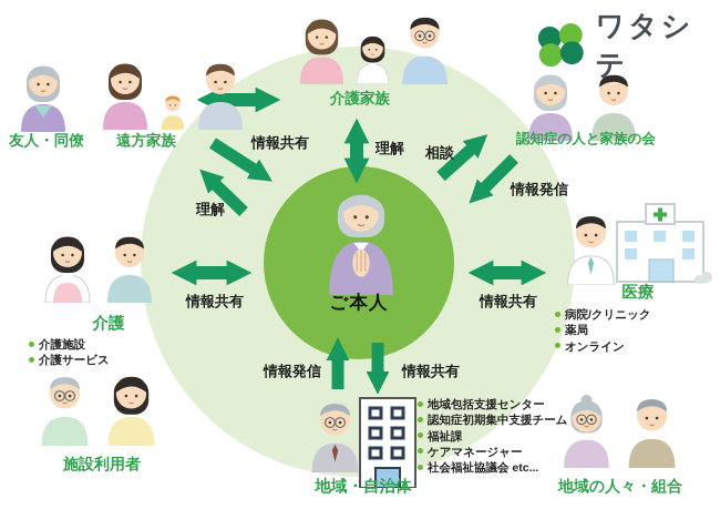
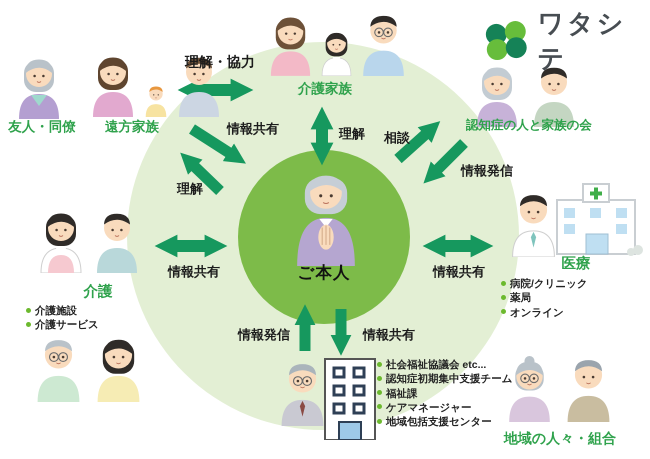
  ワタシテ
+ 理解・協力
  情報共有
  理解
  理解
  相談
  情報発信
  情報共有
  情報共有
  情報発信
  情報共有
  友人・同僚
  遠方家族
  介護家族
  認知症の人と家族の会
  介護
  医療
- 施設利用者
- 地域・自治体
  地域の人々・組合
  ご本人
  介護施設
  介護サービス
  病院/クリニック
  薬局
  オンライン
- 地域包括支援センター
+ 社会福祉協議会 etc...
  認知症初期集中支援チーム
  福祉課
  ケアマネージャー
- 社会福祉協議会 etc...
+ 地域包括支援センター
